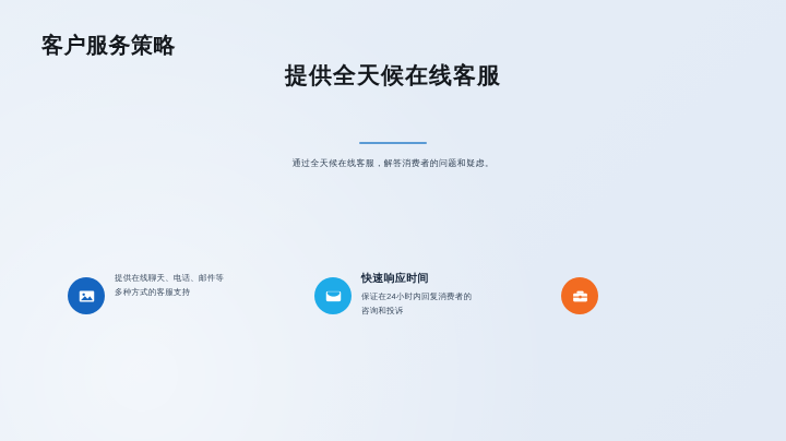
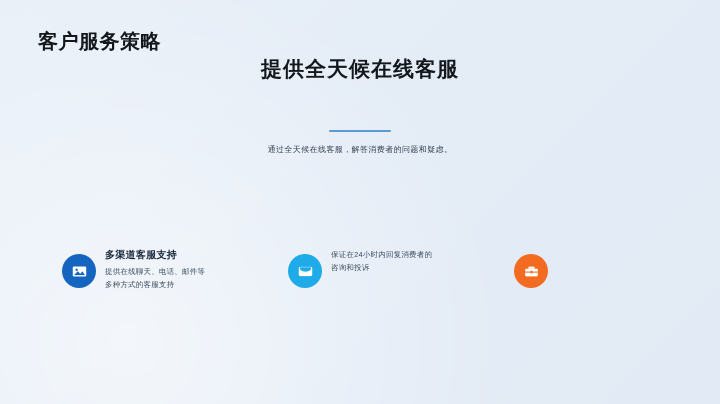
  客户服务策略
  提供全天候在线客服
  通过全天候在线客服，解答消费者的问题和疑虑。
+ 多渠道客服支持
  提供在线聊天、电话、邮件等多种方式的客服支持
- 快速响应时间
  保证在24小时内回复消费者的咨询和投诉
